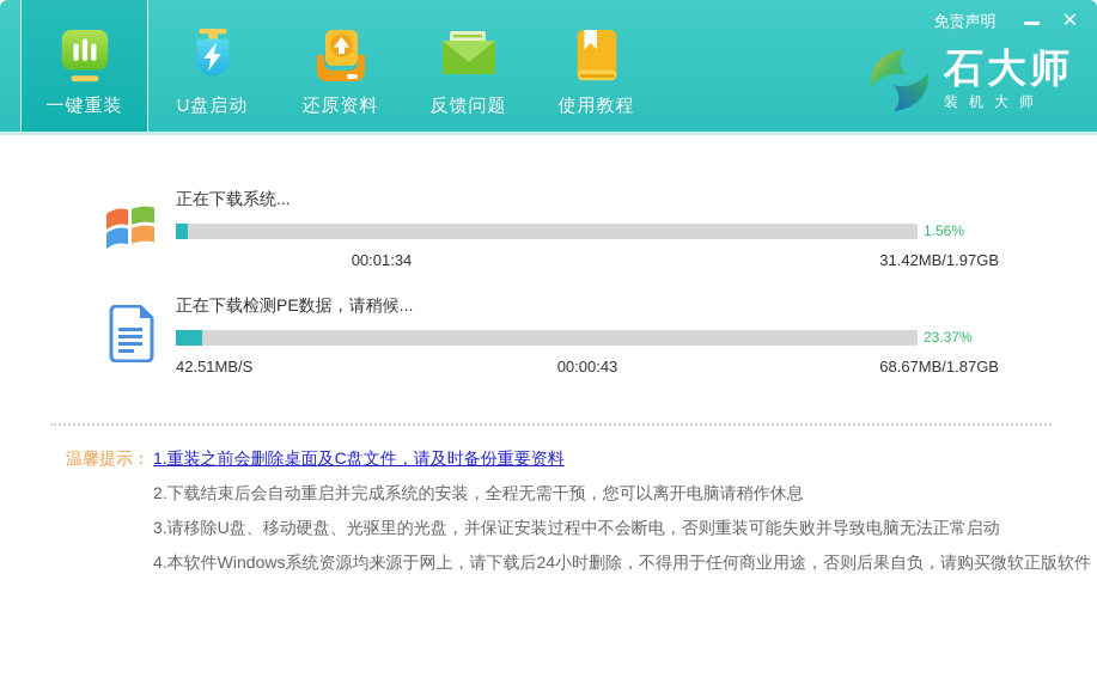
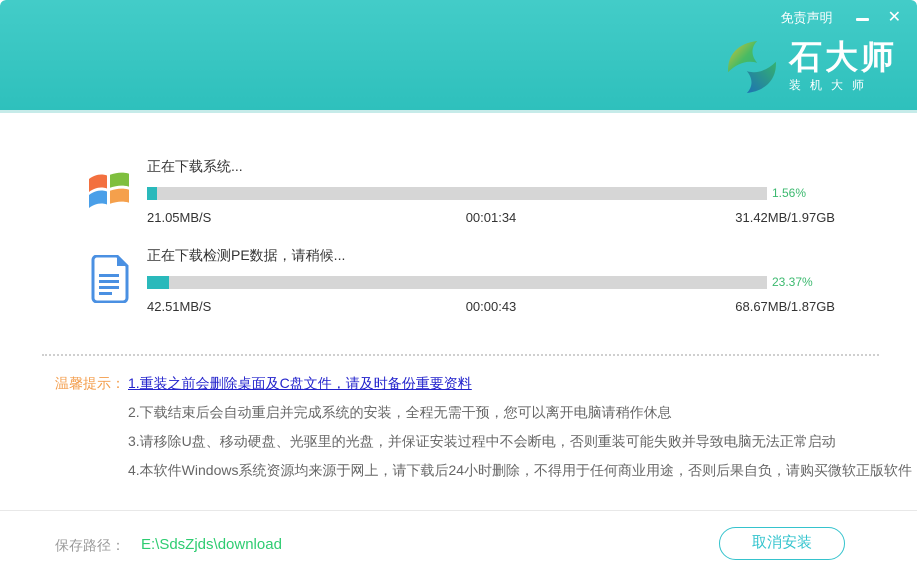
- 一键重装
- U盘启动
- 还原资料
- 反馈问题
- 使用教程
  免责声明
  ✕
  石大师
  装机大师
  正在下载系统...
  1.56%
+ 21.05MB/S
  00:01:34
  31.42MB/1.97GB
  正在下载检测PE数据，请稍候...
  23.37%
  42.51MB/S
  00:00:43
  68.67MB/1.87GB
  温馨提示：
  1.重装之前会删除桌面及C盘文件，请及时备份重要资料
  2.下载结束后会自动重启并完成系统的安装，全程无需干预，您可以离开电脑请稍作休息
  3.请移除U盘、移动硬盘、光驱里的光盘，并保证安装过程中不会断电，否则重装可能失败并导致电脑无法正常启动
  4.本软件Windows系统资源均来源于网上，请下载后24小时删除，不得用于任何商业用途，否则后果自负，请购买微软正版软件
+ 保存路径：
+ E:\SdsZjds\download
+ 取消安装
